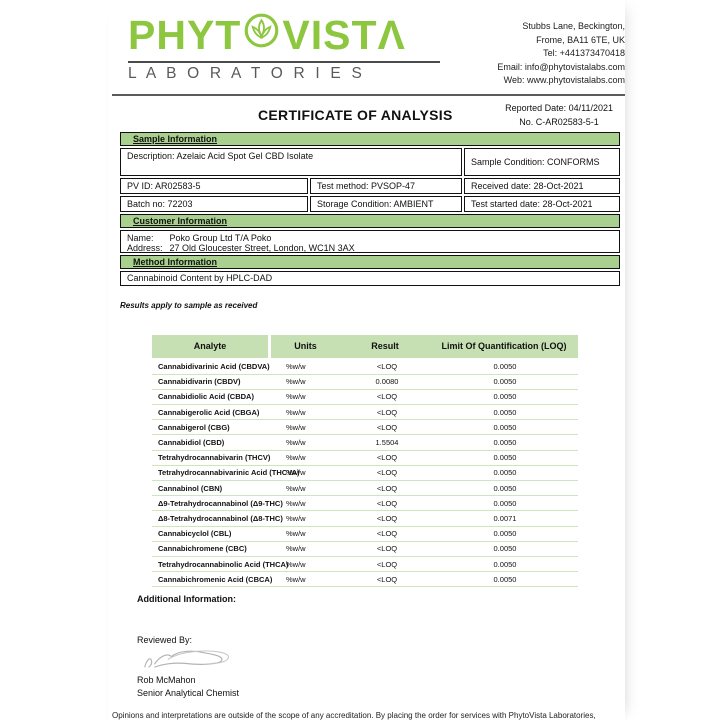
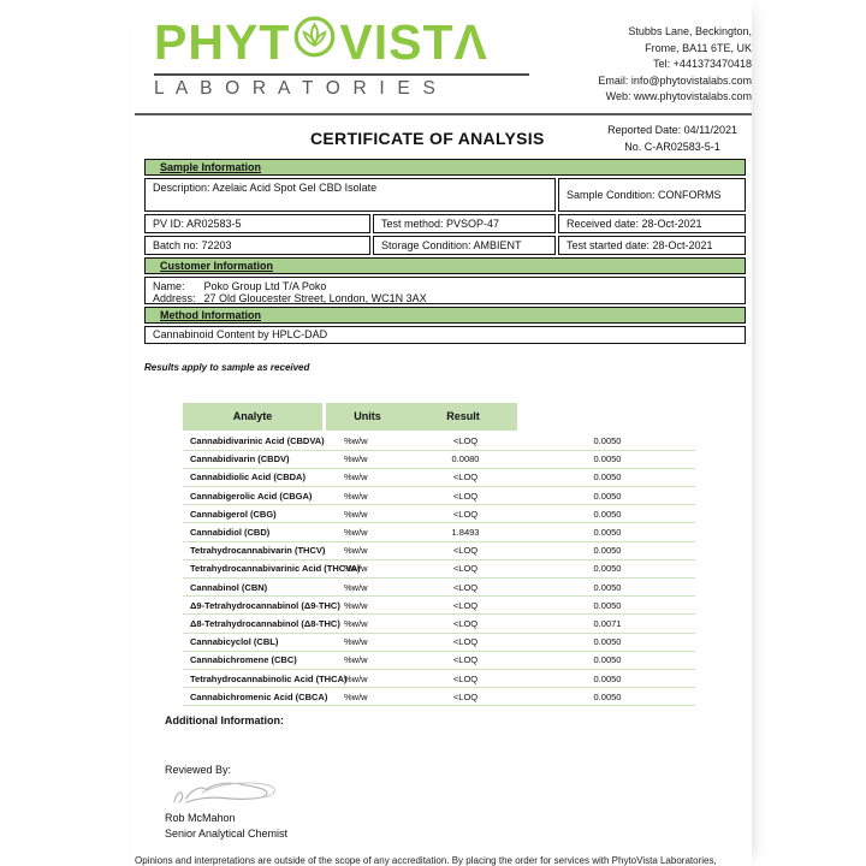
  PHYT
  VIST
  Λ
  L A B O R A T O R I E S
  Stubbs Lane, Beckington,
  Frome, BA11 6TE, UK
  Tel: +441373470418
  Email: info@phytovistalabs.com
  Web: www.phytovistalabs.com
  CERTIFICATE OF ANALYSIS
  Reported Date: 04/11/2021
  No. C-AR02583-5-1
  Sample Information
  Description: Azelaic Acid Spot Gel CBD Isolate
  Sample Condition: CONFORMS
  PV ID: AR02583-5
  Test method: PVSOP-47
  Received date: 28-Oct-2021
  Batch no: 72203
  Storage Condition: AMBIENT
  Test started date: 28-Oct-2021
  Customer Information
  Name: Poko Group Ltd T/A Poko
  Address: 27 Old Gloucester Street, London, WC1N 3AX
  Method Information
  Cannabinoid Content by HPLC-DAD
  Results apply to sample as received
  Analyte
  Units
  Result
- Limit Of Quantification (LOQ)
  Cannabidivarinic Acid (CBDVA)
  %w/w
  <LOQ
  0.0050
  Cannabidivarin (CBDV)
  %w/w
  0.0080
  0.0050
  Cannabidiolic Acid (CBDA)
  %w/w
  <LOQ
  0.0050
  Cannabigerolic Acid (CBGA)
  %w/w
  <LOQ
  0.0050
  Cannabigerol (CBG)
  %w/w
  <LOQ
  0.0050
  Cannabidiol (CBD)
  %w/w
- 1.5504
+ 1.8493
  0.0050
  Tetrahydrocannabivarin (THCV)
  %w/w
  <LOQ
  0.0050
  Tetrahydrocannabivarinic Acid (THCV
  %w/w
  <LOQ
  0.0050
  Cannabinol (CBN)
  %w/w
  <LOQ
  0.0050
  Δ9-Tetrahydrocannabinol (Δ9-THC)
  %w/w
  <LOQ
  0.0050
  Δ8-Tetrahydrocannabinol (Δ8-THC)
  %w/w
  <LOQ
  0.0071
  Cannabicyclol (CBL)
  %w/w
  <LOQ
  0.0050
  Cannabichromene (CBC)
  %w/w
  <LOQ
  0.0050
  Tetrahydrocannabinolic Acid (THCA)
  %w/w
  <LOQ
  0.0050
  Cannabichromenic Acid (CBCA)
  %w/w
  <LOQ
  0.0050
  Additional Information:
  Reviewed By:
  Rob McMahon
  Senior Analytical Chemist
